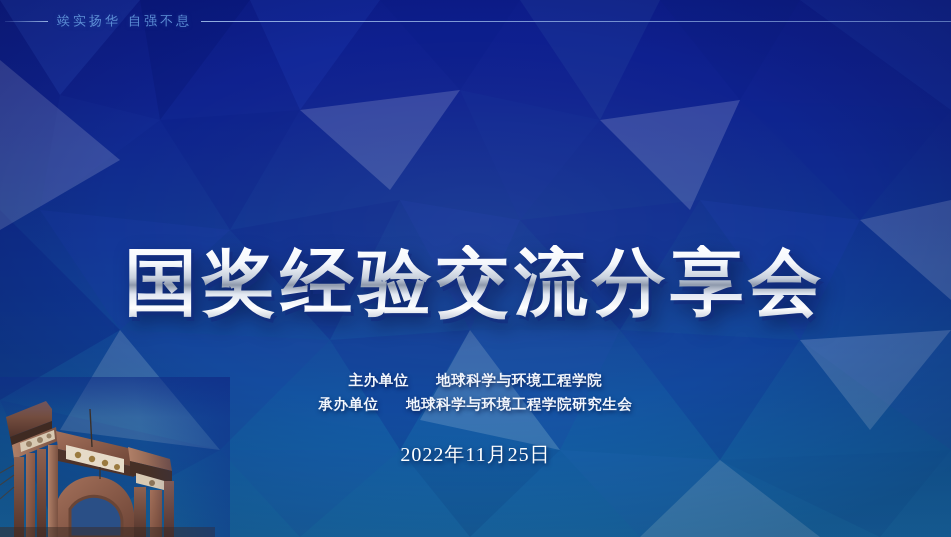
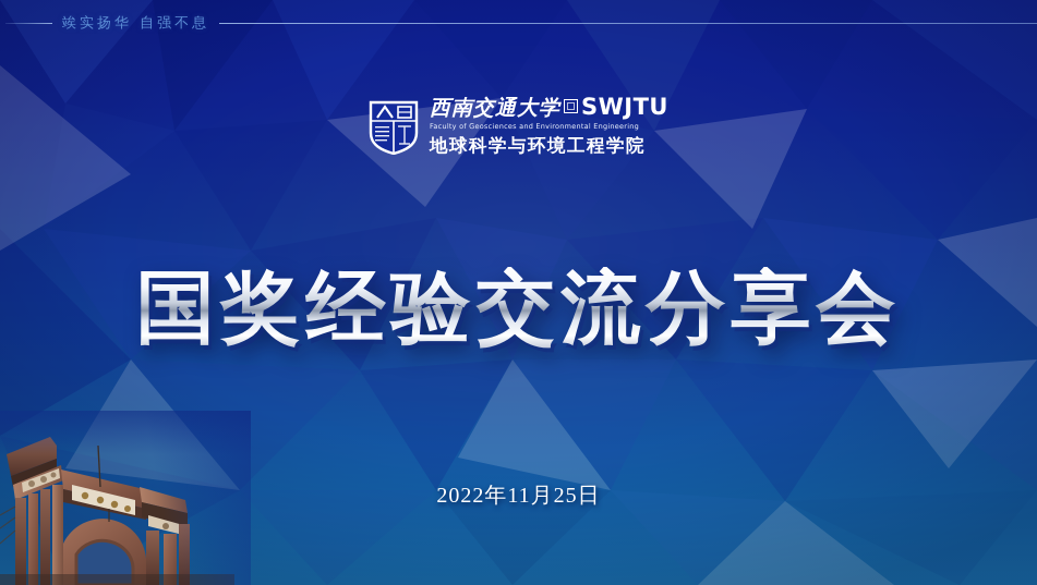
  竢实扬华 自强不息
+ 西南交通大学
+ SWJTU
+ Faculty of Geosciences and Environmental Engineering
+ 地球科学与环境工程学院
  国奖经验交流分享会
- 主办单位 地球科学与环境工程学院
- 承办单位 地球科学与环境工程学院研究生会
  2022年11月25日
